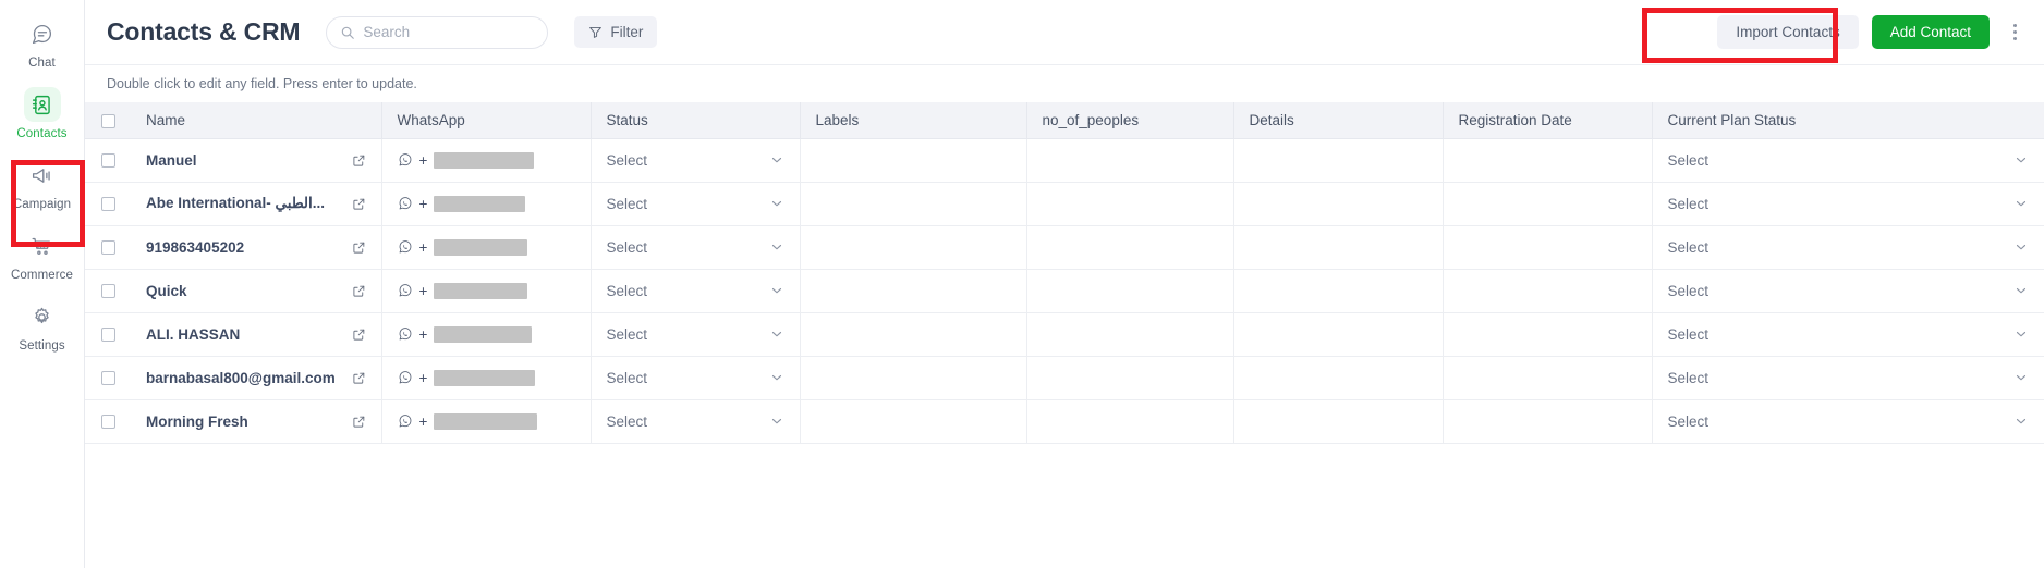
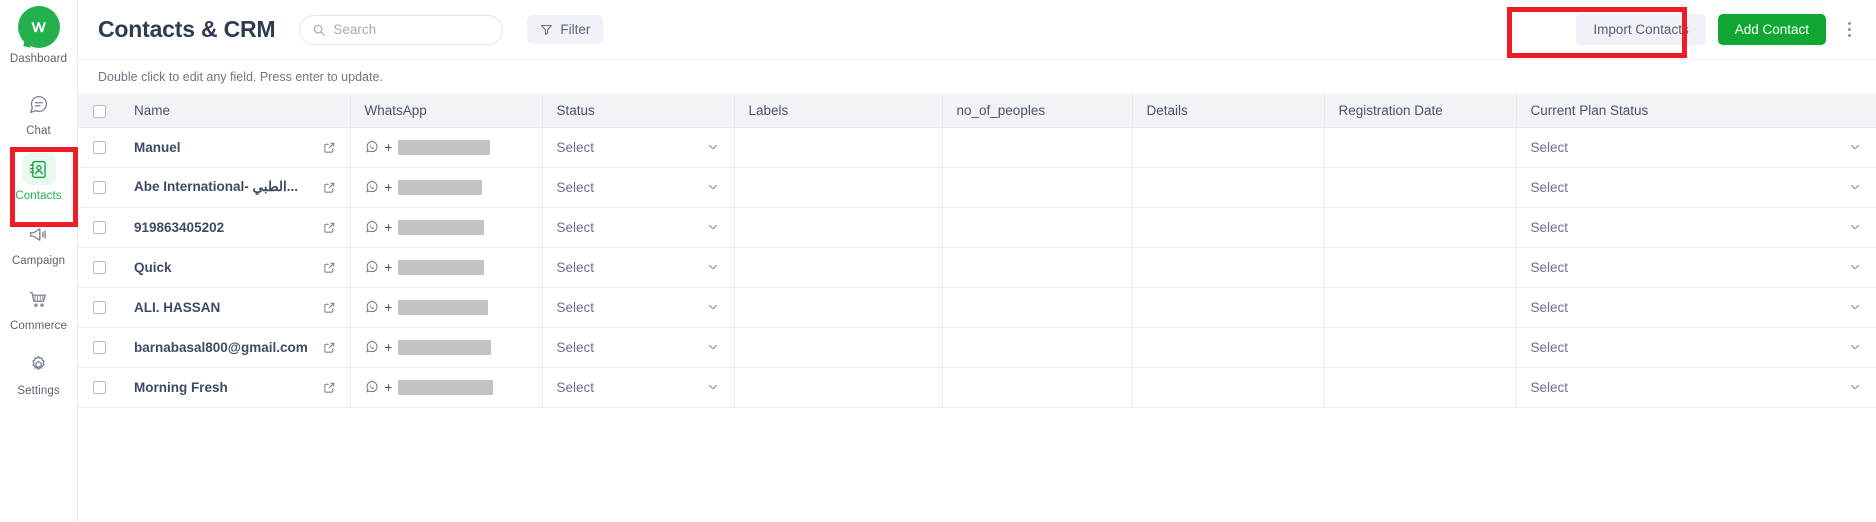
+ Dashboard
  Chat
  Contacts
  Campaign
  Commerce
  Settings
  Contacts & CRM
  Search
  Filter
  Import Contacts
  Add Contact
  Double click to edit any field. Press enter to update.
  	Name	WhatsApp	Status	Labels	no_of_peoples	Details	Registration Date	Current Plan Status
  	Manuel	+	Select					Select
  	Abe International- الطبي...	+	Select					Select
  	919863405202	+	Select					Select
  	Quick	+	Select					Select
  	ALI. HASSAN	+	Select					Select
  	barnabasal800@gmail.com	+	Select					Select
  	Morning Fresh	+	Select					Select
